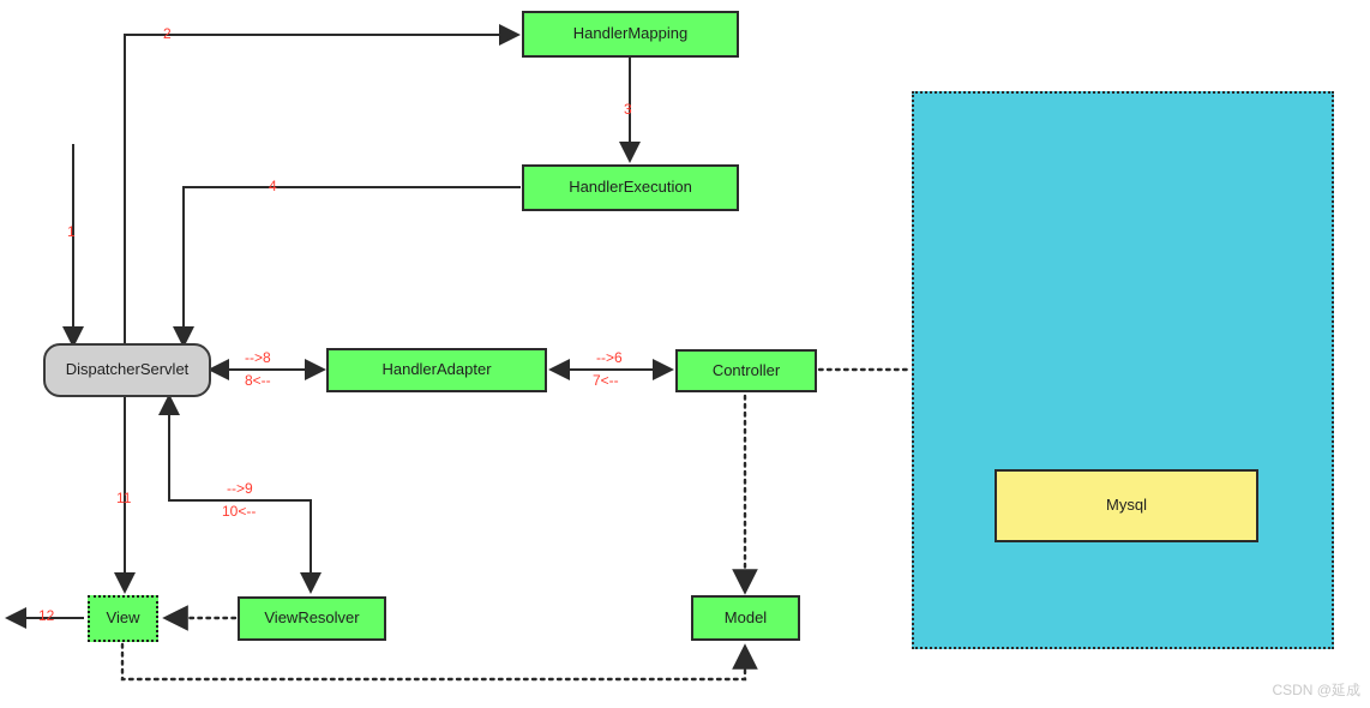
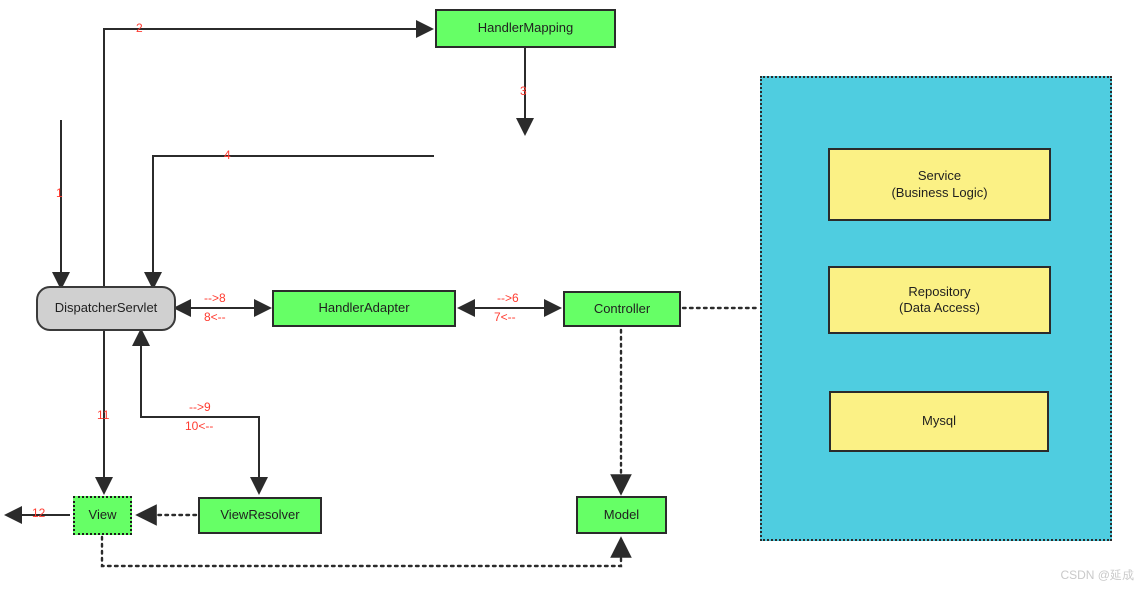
  DispatcherServlet
  HandlerMapping
- HandlerExecution
  HandlerAdapter
  Controller
  View
  ViewResolver
  Model
+ Service
+ (Business Logic)
+ Repository
+ (Data Access)
  Mysql
  1
  2
  3
  4
  -->8
  8<--
  -->6
  7<--
  -->9
  10<--
  11
  12
  CSDN @延成
